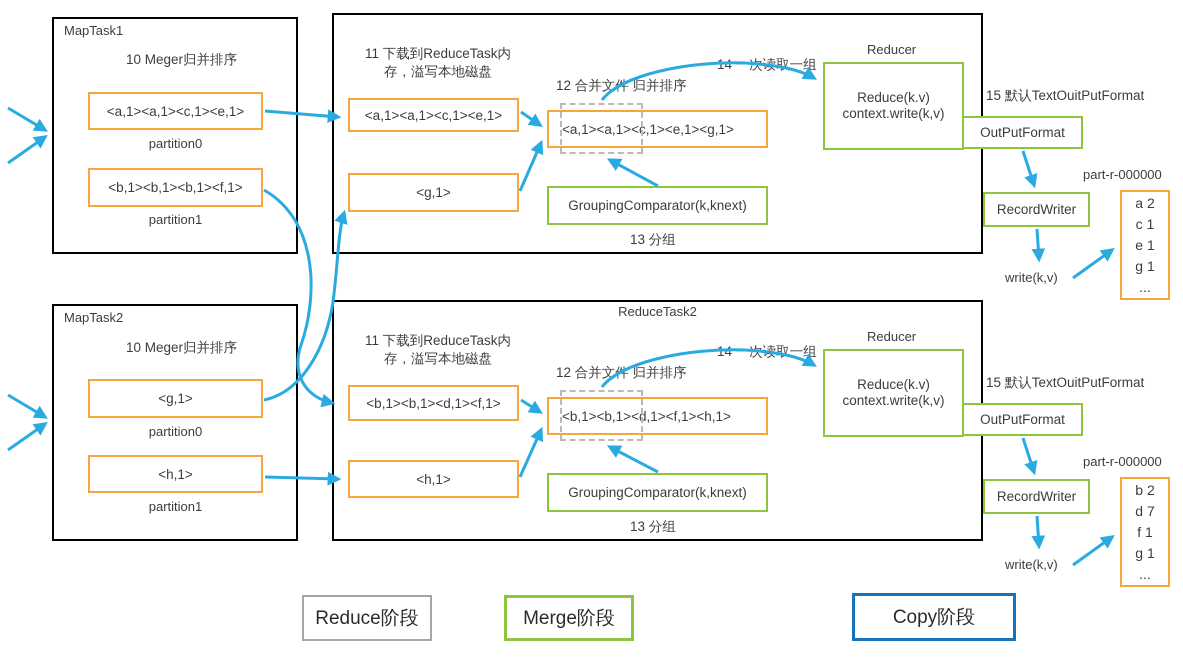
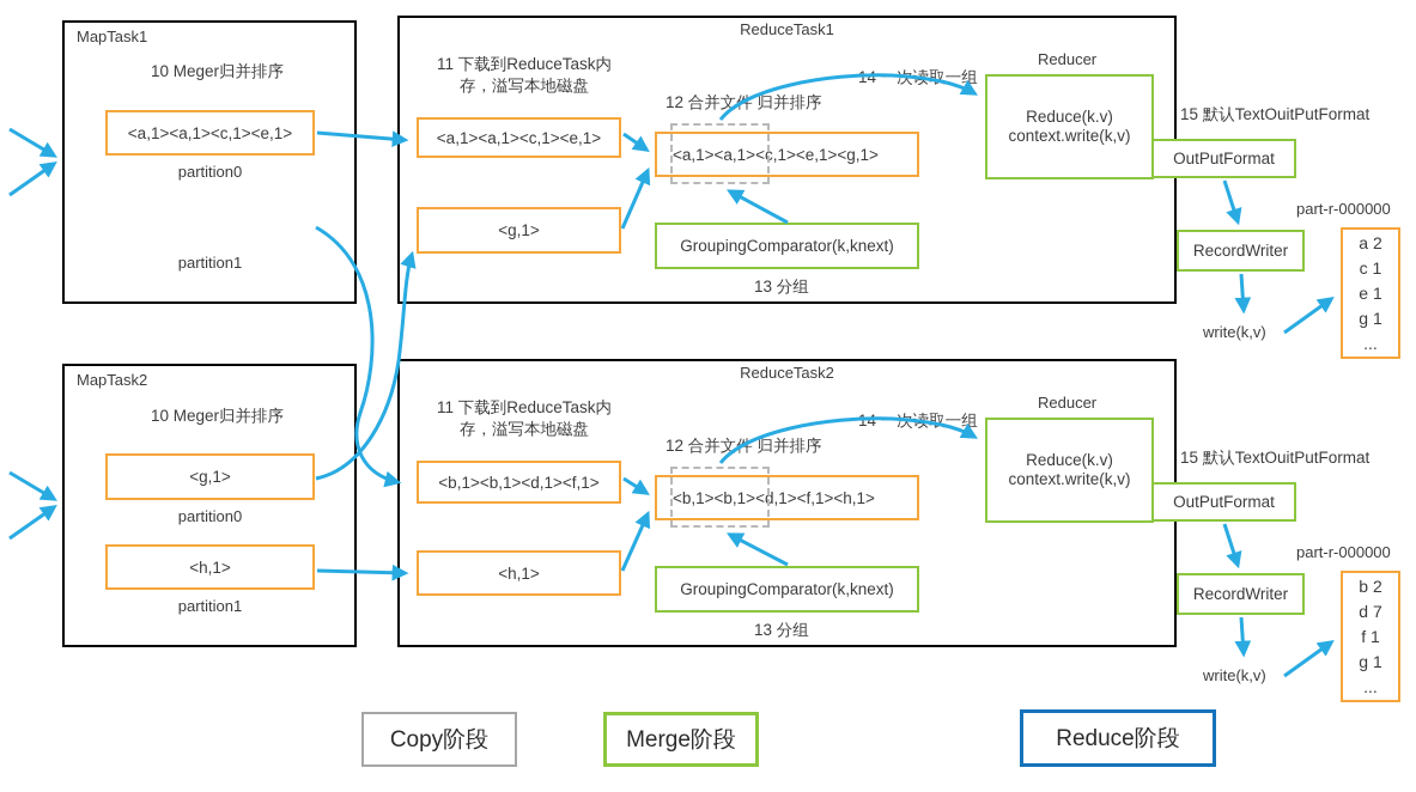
  MapTask1
  10 Meger归并排序
  <a,1><a,1><c,1><e,1>
  partition0
- <b,1><b,1><b,1><f,1>
  partition1
  MapTask2
  10 Meger归并排序
  <g,1>
  partition0
  <h,1>
  partition1
+ ReduceTask1
  11 下载到ReduceTask内
  存，溢写本地磁盘
  <a,1><a,1><c,1><e,1>
  <g,1>
  12 合并文 归并排序
  <a,1><a,1><c,1><e,1><g,1>
  GroupingComparator(k,knext)
  13 分组
  14 一取一组
  Reducer
  Reduce(k.v)
  context.write(k,v)
  15 默认TextOuitPutFormat
  OutPutFormat
  part-r-000000
  RecordWriter
  write(k,v)
  a 2
  c 1
  e 1
  g 1
  ...
  ReduceTask2
  11 下载到ReduceTask内
  存，溢写本地磁盘
  <b,1><b,1><d,1><f,1>
  <h,1>
  12 合并文 归并排序
  <b,1><b,1><d,1><f,1><h,1>
  GroupingComparator(k,knext)
  13 分组
  14 一取一组
  Reducer
  Reduce(k.v)
  context.write(k,v)
  15 默认TextOuitPutFormat
  OutPutFormat
  part-r-000000
  RecordWriter
  write(k,v)
  b 2
  d 7
  f 1
  g 1
  ...
- Reduce阶段
+ Copy阶段
  Merge阶段
- Copy阶段
+ Reduce阶段
